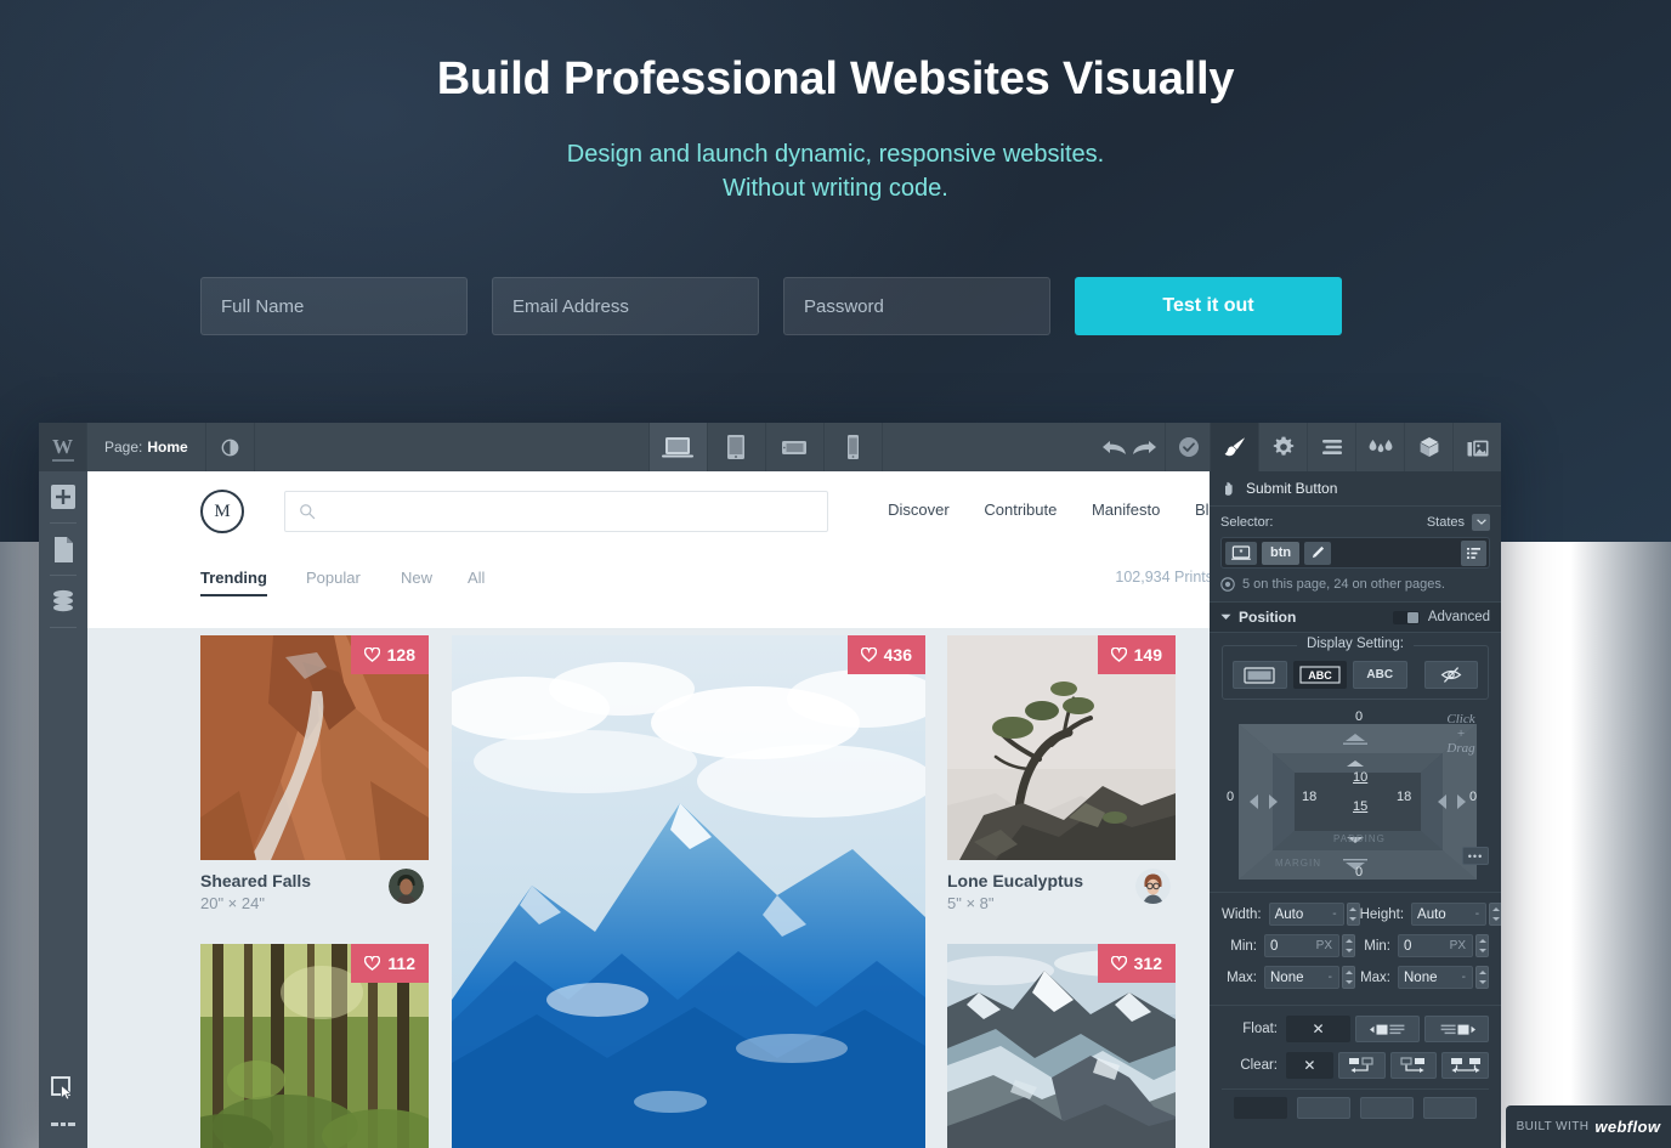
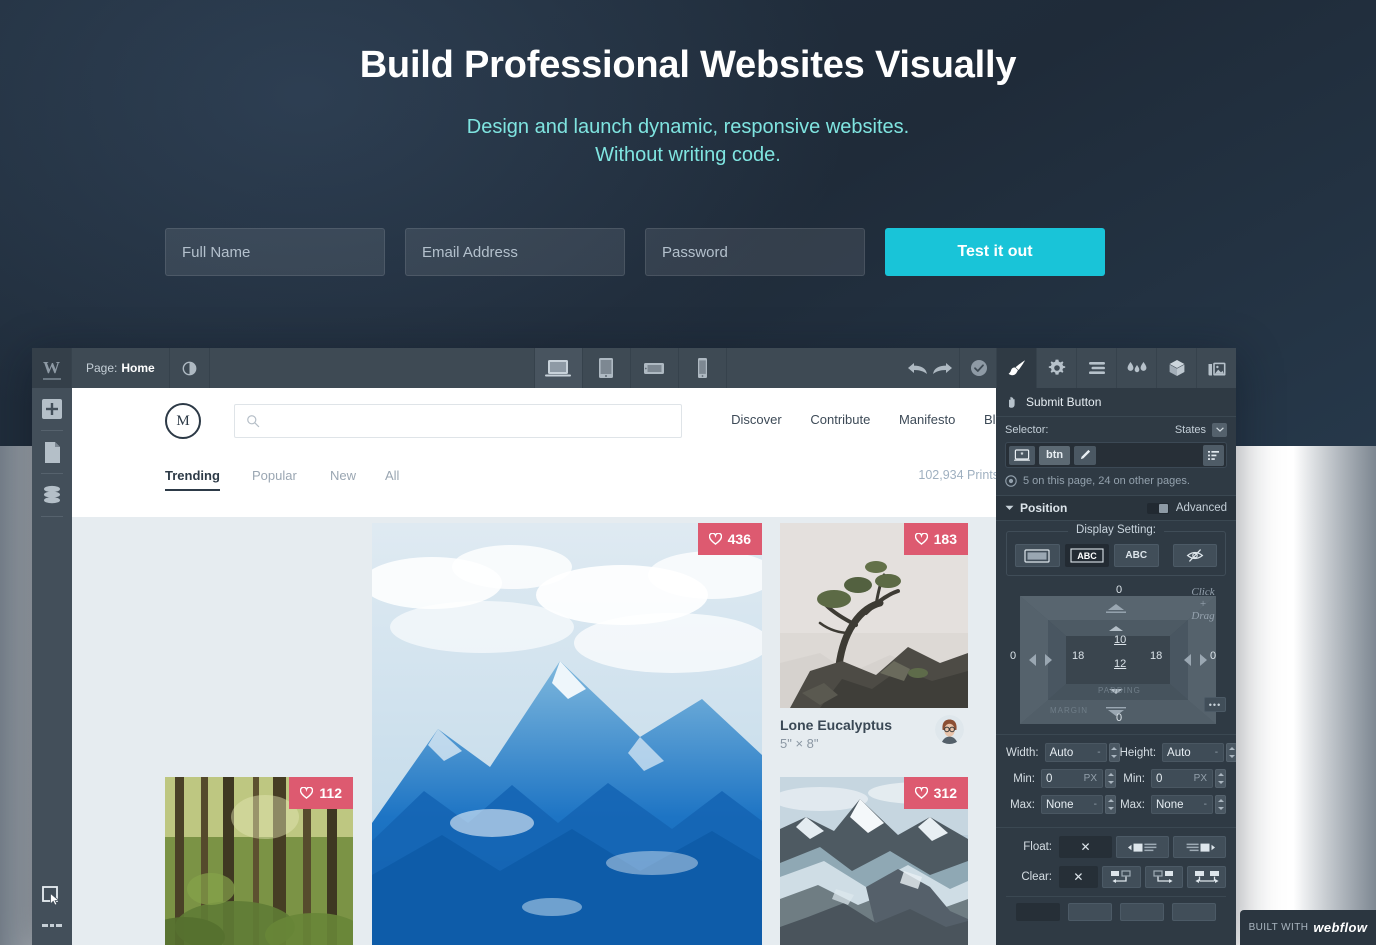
  Build Professional Websites Visually
  Design and launch dynamic, responsive websites.
  Without writing code.
  Full Name
  Email Address
  Password
  Test it out
  W
  Page:
  Home
  M
  Discover Contribute Manifesto Bl
  Trending
  Popular
  New
  All
  102,934 Print
- 128
- Sheared Falls
- 20" × 24"
  436
- 149
+ 183
  Lone Eucalyptus
  5" × 8"
  112
  312
  Submit Button
  Selector:
  States
  btn
  5 on this page, 24 on other pages.
  Position
  Advanced
  Display Setting:
  ABC
  ABC
  PADDING
  MARGIN
  0
  0
  0
  0
  10
- 15
+ 12
  18
  18
  Click
  +
  Drag
  •••
  Width:
  Auto
  -
  Height:
  Auto
  -
  Min:
  0
  PX
  Min:
  0
  PX
  Max:
  None
  -
  Max:
  None
  -
  Float:
  ✕
  Clear:
  ✕
  BUILT WITH
  webflow
